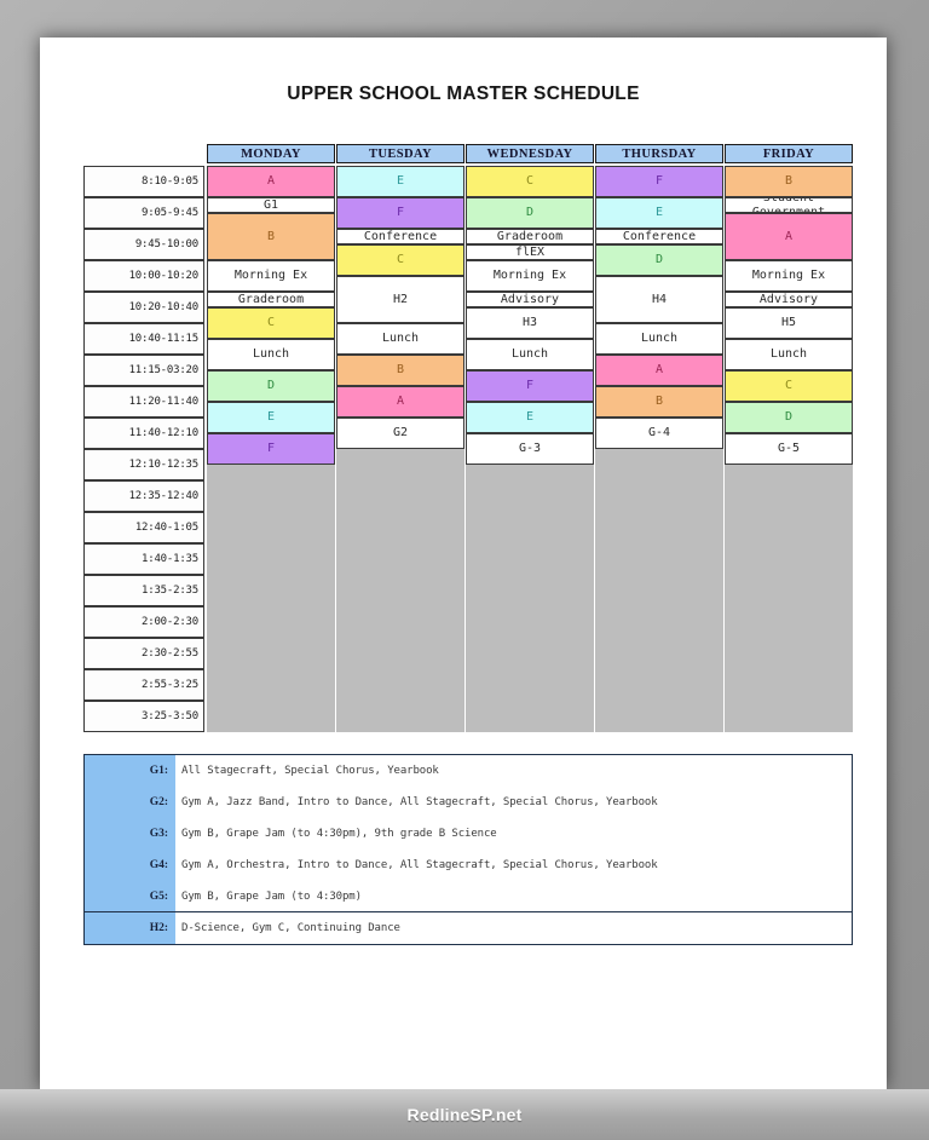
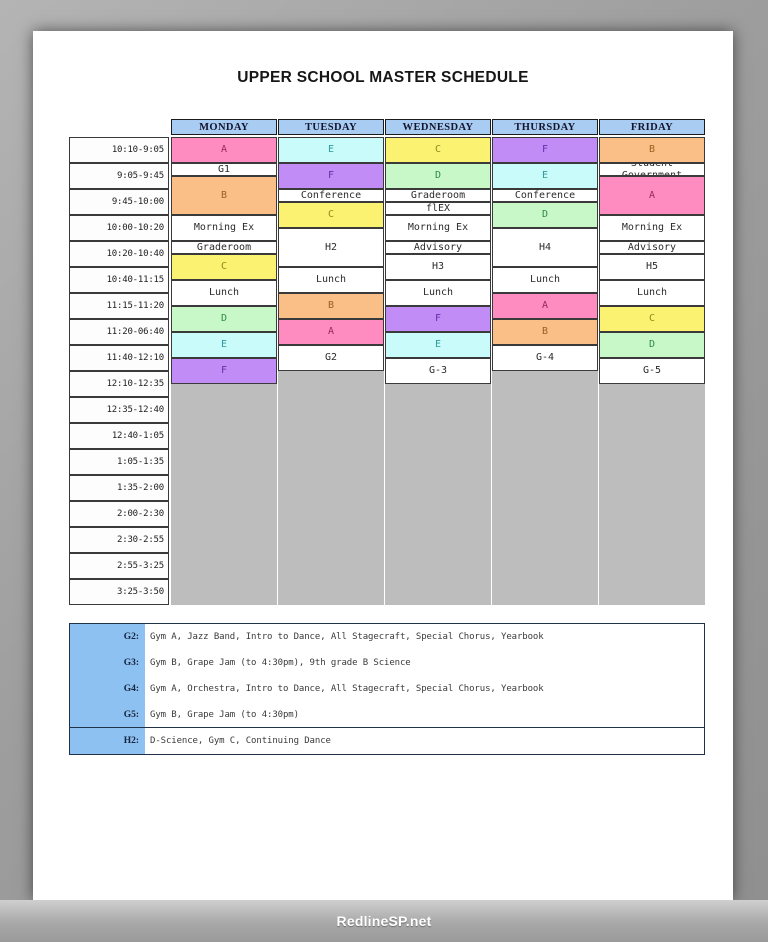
  UPPER SCHOOL MASTER SCHEDULE
  MONDAY
  TUESDAY
  WEDNESDAY
  THURSDAY
  FRIDAY
- 8:10-9:05
+ 10:10-9:05
  9:05-9:45
  9:45-10:00
  10:00-10:20
  10:20-10:40
  10:40-11:15
- 11:15-03:20
+ 11:15-11:20
- 11:20-11:40
+ 11:20-06:40
  11:40-12:10
  12:10-12:35
  12:35-12:40
  12:40-1:05
- 1:40-1:35
+ 1:05-1:35
- 1:35-2:35
+ 1:35-2:00
  2:00-2:30
  2:30-2:55
  2:55-3:25
  3:25-3:50
  A
  G1
  B
  Morning Ex
  Graderoom
  C
  Lunch
  D
  E
  F
  E
  F
  Conference
  C
  H2
  Lunch
  B
  A
  G2
  C
  D
  Graderoom
  flEX
  Morning Ex
  Advisory
  H3
  Lunch
  F
  E
  G-3
  F
  E
  Conference
  D
  H4
  Lunch
  A
  B
  G-4
  B
  Student
  Government
  A
  Morning Ex
  Advisory
  H5
  Lunch
  C
  D
  G-5
- G1:
- All Stagecraft, Special Chorus, Yearbook
  G2:
  Gym A, Jazz Band, Intro to Dance, All Stagecraft, Special Chorus, Yearbook
  G3:
  Gym B, Grape Jam (to 4:30pm), 9th grade B Science
  G4:
  Gym A, Orchestra, Intro to Dance, All Stagecraft, Special Chorus, Yearbook
  G5:
  Gym B, Grape Jam (to 4:30pm)
  H2:
  D-Science, Gym C, Continuing Dance
  RedlineSP.net
